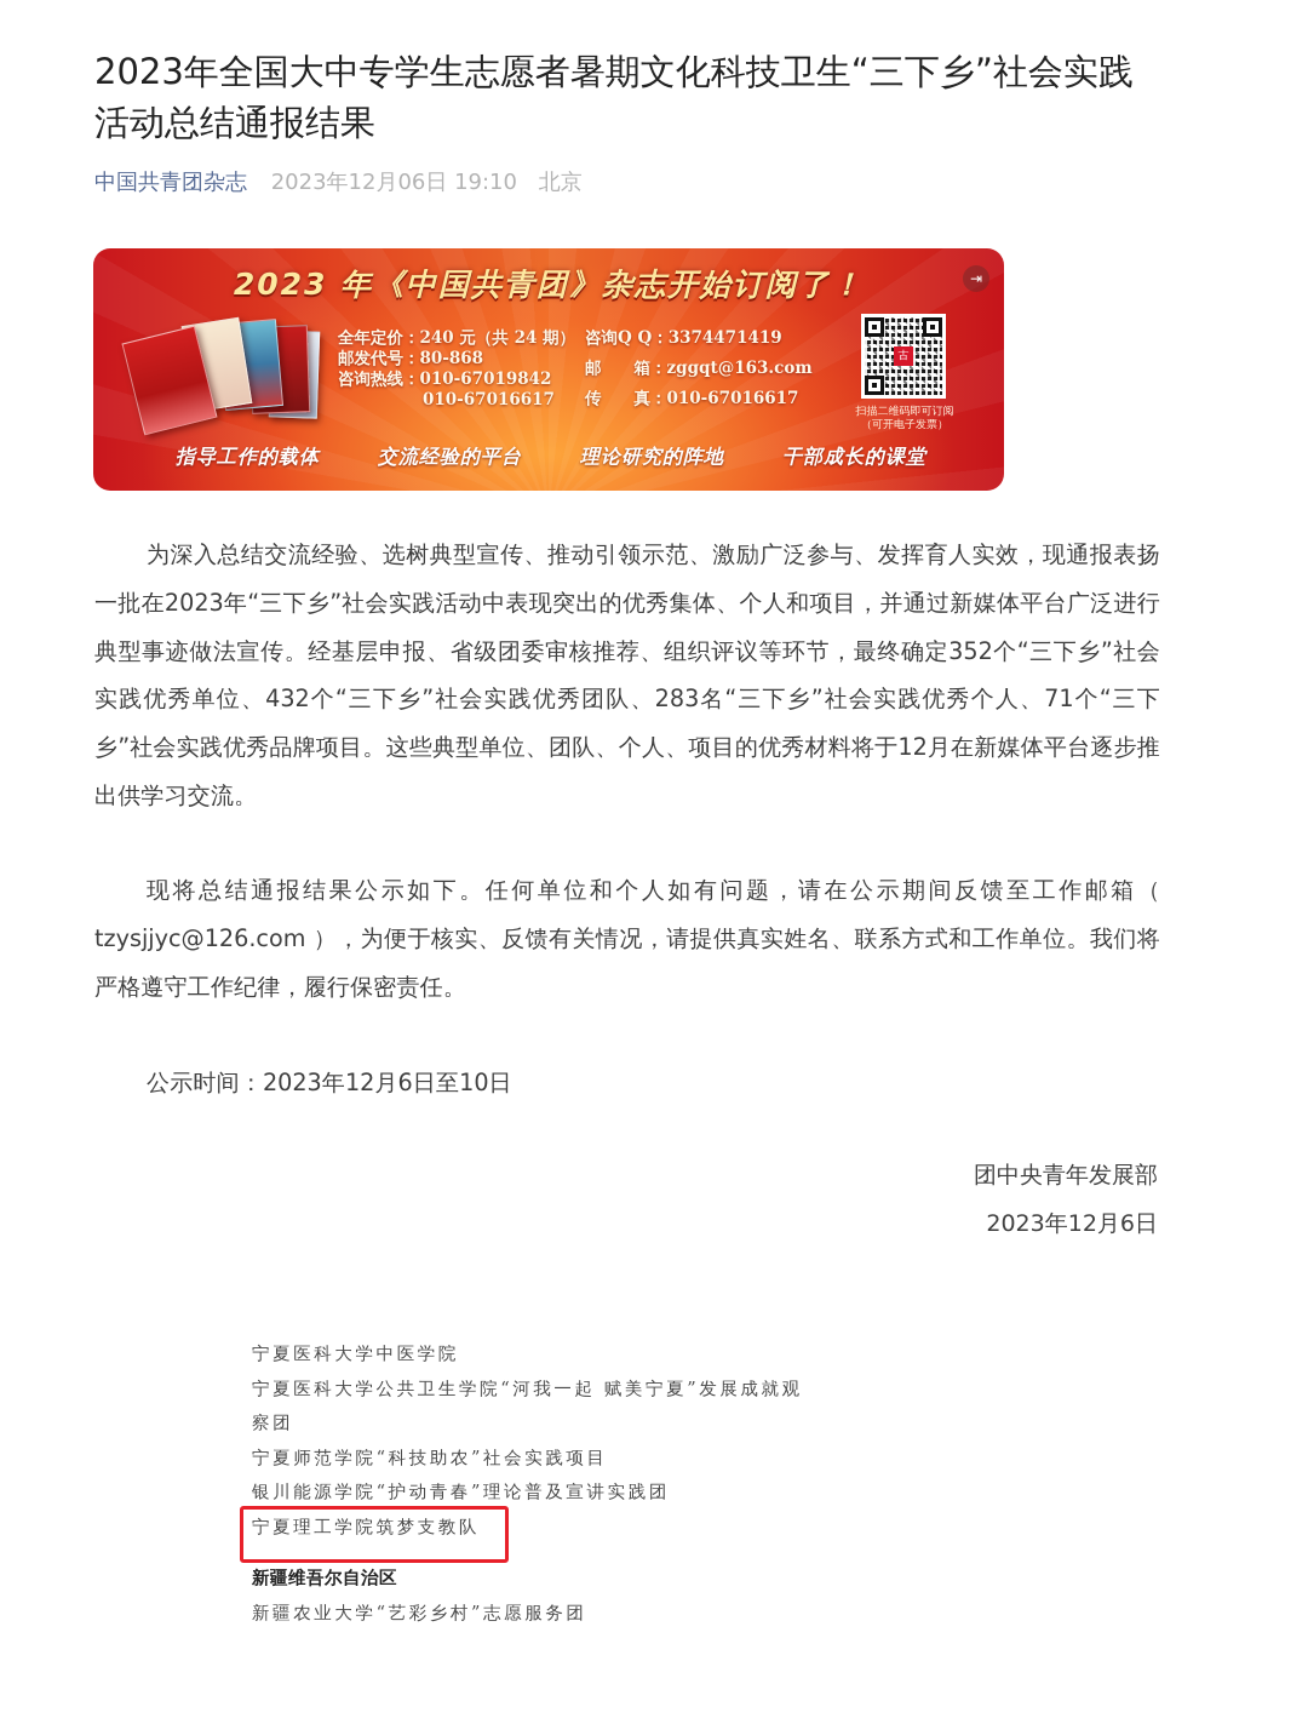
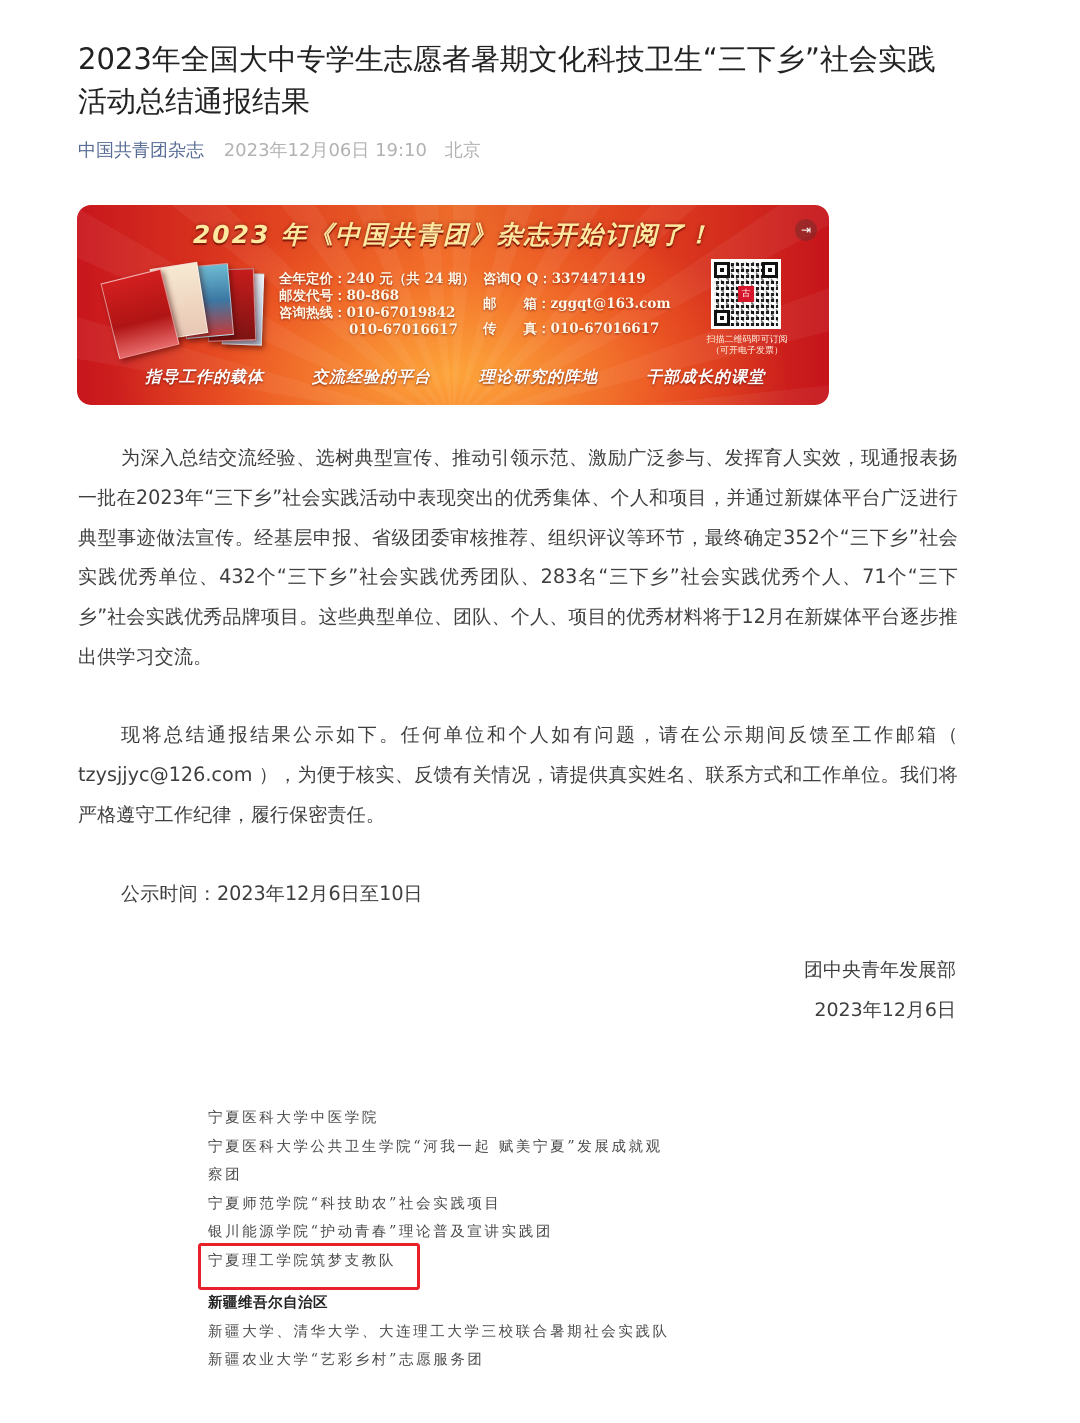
  2023年全国大中专学生志愿者暑期文化科技卫生“三下乡”社会实践活动总结通报结果
  中国共青团杂志 2023年12月06日 19:10 北京
  2023 年《中国共青团》杂志开始订阅了！
  ⇥
  全年定价：240 元（共 24 期）
  邮发代号：80-868
  咨询热线：010-67019842
  010-67016617
  咨询Q Q：3374471419
  邮 箱：zggqt@163.com
  传 真：010-67016617
  古
  扫描二维码即可订阅
  （可开电子发票）
  指导工作的载体
  交流经验的平台
  理论研究的阵地
  干部成长的课堂
  为深入总结交流经验、选树典型宣传、推动引领示范、激励广泛参与、发挥育人实效，现通报表扬一批在2023年“三下乡”社会实践活动中表现突出的优秀集体、个人和项目，并通过新媒体平台广泛进行典型事迹做法宣传。经基层申报、省级团委审核推荐、组织评议等环节，最终确定352个“三下乡”社会实践优秀单位、432个“三下乡”社会实践优秀团队、283名“三下乡”社会实践优秀个人、71个“三下乡”社会实践优秀品牌项目。这些典型单位、团队、个人、项目的优秀材料将于12月在新媒体平台逐步推出供学习交流。
  现将总结通报结果公示如下。任何单位和个人如有问题，请在公示期间反馈至工作邮箱（ tzysjjyc@126.com ），为便于核实、反馈有关情况，请提供真实姓名、联系方式和工作单位。我们将严格遵守工作纪律，履行保密责任。
  公示时间：2023年12月6日至10日
  团中央青年发展部
  2023年12月6日
  宁夏医科大学中医学院
  宁夏医科大学公共卫生学院“河我一起 赋美宁夏”发展成就观察团
  宁夏师范学院“科技助农”社会实践项目
  银川能源学院“护动青春”理论普及宣讲实践团
  宁夏理工学院筑梦支教队
  新疆维吾尔自治区
+ 新疆大学、清华大学、大连理工大学三校联合暑期社会实践队
  新疆农业大学“艺彩乡村”志愿服务团
